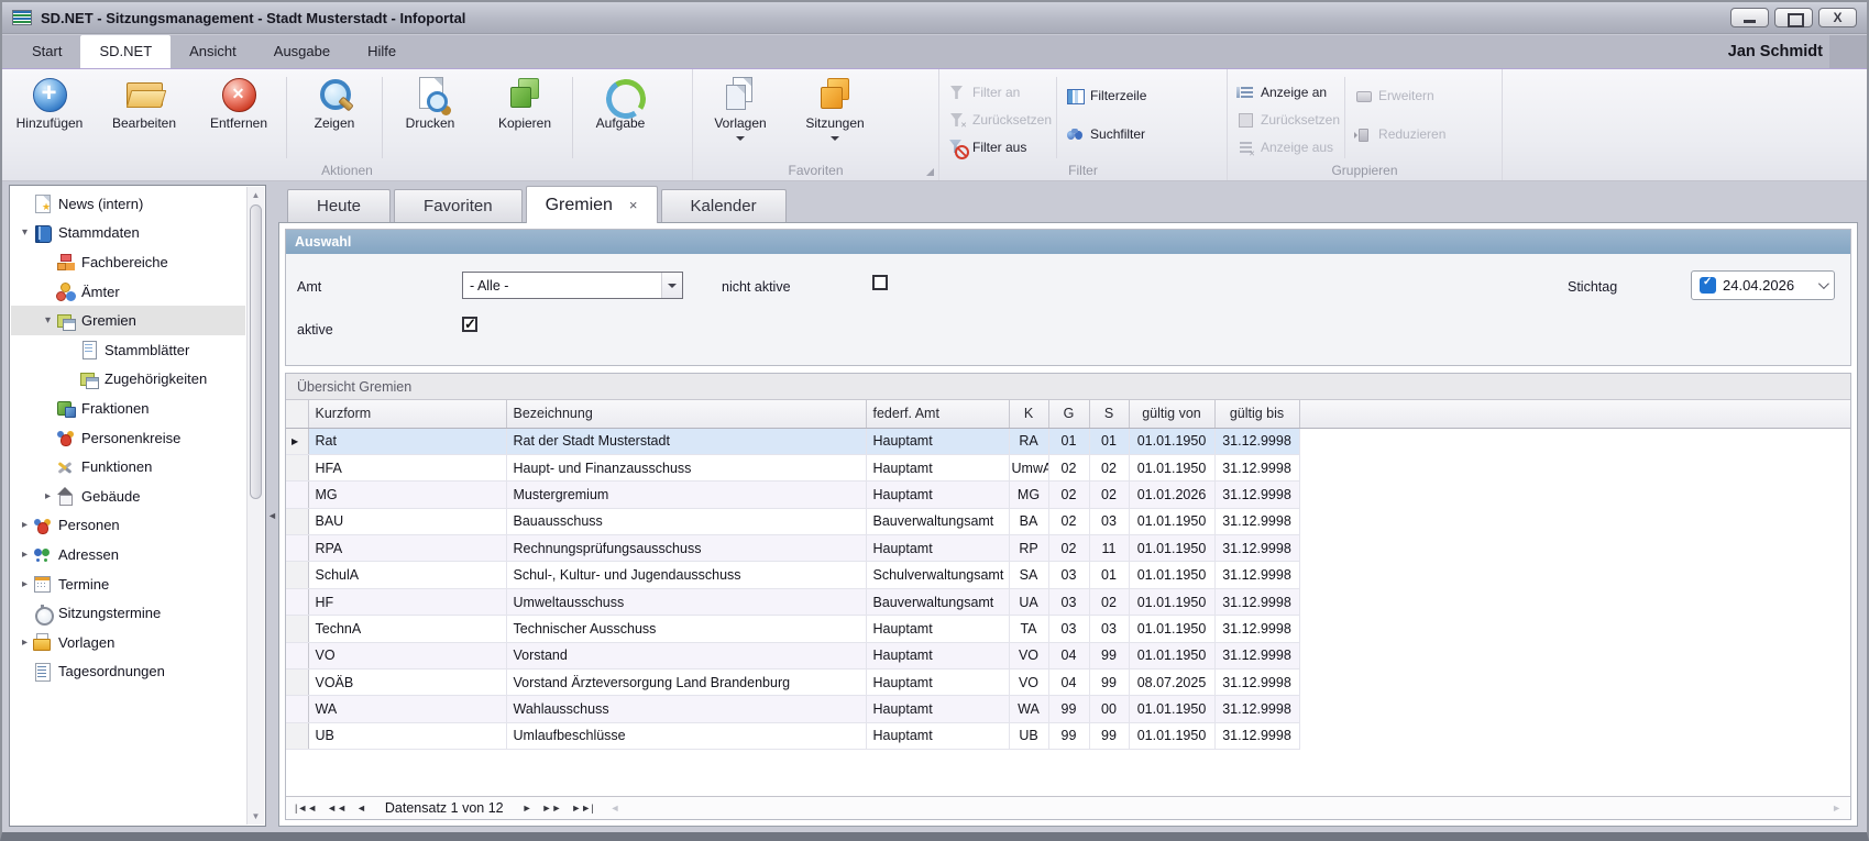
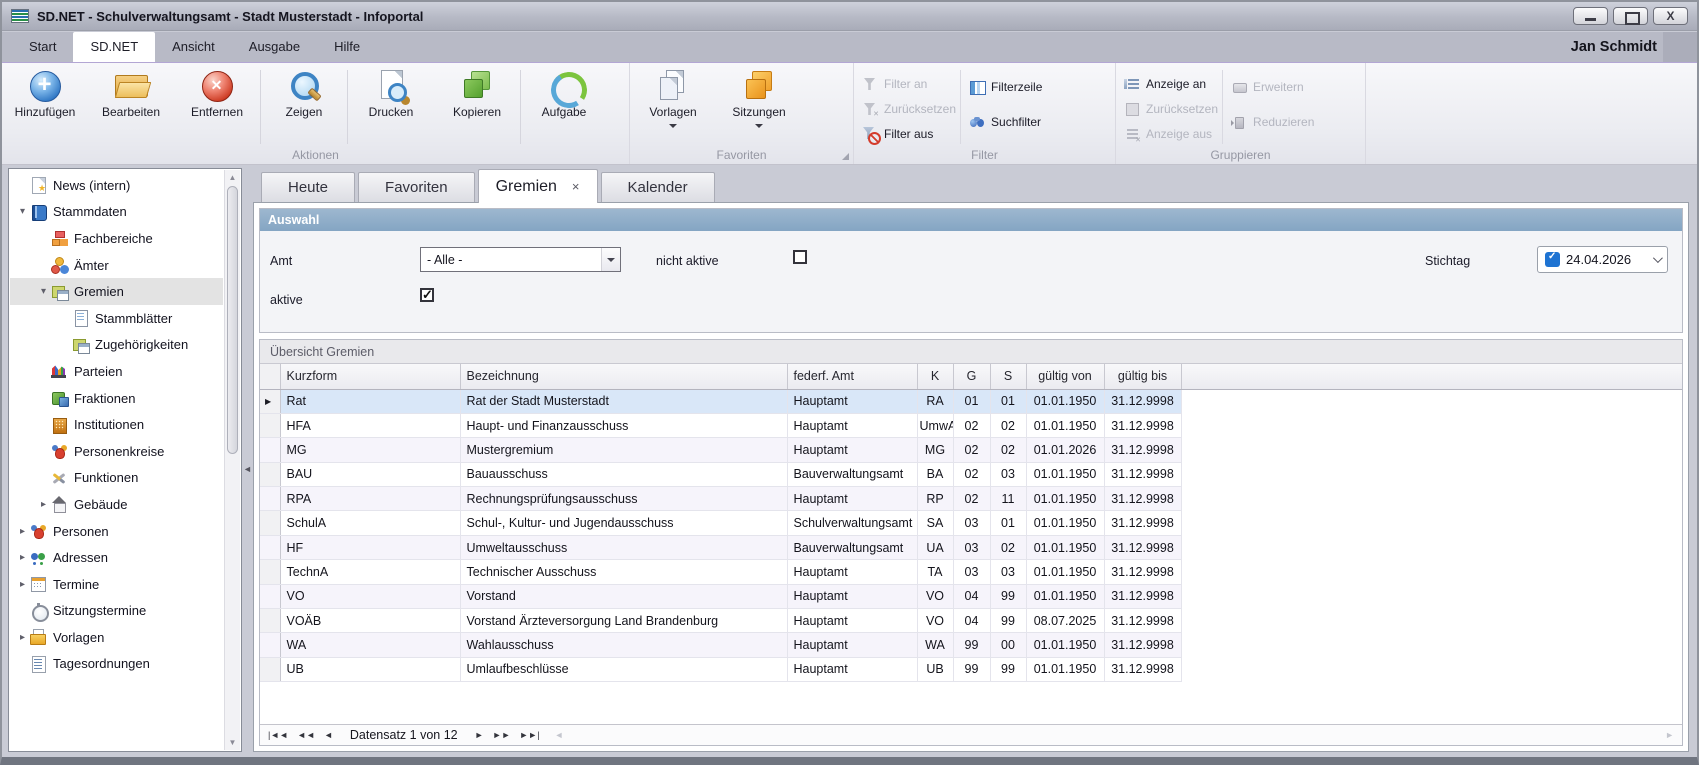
- SD.NET - Sitzungsmanagement - Stadt Musterstadt - Infoportal
+ SD.NET - Schulverwaltungsamt - Stadt Musterstadt - Infoportal
  Start
  SD.NET
  Ansicht
  Ausgabe
  Hilfe
  Jan Schmidt
  Hinzufügen
  Bearbeiten
  Entfernen
  Zeigen
  Drucken
  Kopieren
  Aufgabe
  Aktionen
  Vorlagen
  Sitzungen
  Favoriten
  Filter an
  Zurücksetzen
  Filter aus
  Filterzeile
  Suchfilter
  Filter
  Anzeige an
  Zurücksetzen
  Anzeige aus
  Erweitern
  Reduzieren
  Gruppieren
  News (intern)
  Stammdaten
  Fachbereiche
  Ämter
  Gremien
  Stammblätter
  Zugehörigkeiten
+ Parteien
  Fraktionen
+ Institutionen
  Personenkreise
  Funktionen
  Gebäude
  Personen
  Adressen
  Termine
  Sitzungstermine
  Vorlagen
  Tagesordnungen
  Heute
  Favoriten
  Gremien
  Kalender
  Auswahl
  Amt
  - Alle -
  nicht aktive
  aktive
  Stichtag
  24.04.2026
  Übersicht Gremien
  	Kurzform	Bezeichnung	federf. Amt	K	G	S	gültig von	gültig bis
  	Rat	Rat der Stadt Musterstadt	Hauptamt	RA	01	01	01.01.1950	31.12.9998
  	HFA	Haupt- und Finanzausschuss	Hauptamt	UmwA	02	02	01.01.1950	31.12.9998
  	MG	Mustergremium	Hauptamt	MG	02	02	01.01.2026	31.12.9998
  	BAU	Bauausschuss	Bauverwaltungsamt	BA	02	03	01.01.1950	31.12.9998
  	RPA	Rechnungsprüfungsausschuss	Hauptamt	RP	02	11	01.01.1950	31.12.9998
  	SchulA	Schul-, Kultur- und Jugendausschuss	Schulverwaltungsamt	SA	03	01	01.01.1950	31.12.9998
  	HF	Umweltausschuss	Bauverwaltungsamt	UA	03	02	01.01.1950	31.12.9998
  	TechnA	Technischer Ausschuss	Hauptamt	TA	03	03	01.01.1950	31.12.9998
  	VO	Vorstand	Hauptamt	VO	04	99	01.01.1950	31.12.9998
  	VOÄB	Vorstand Ärzteversorgung Land Brandenburg	Hauptamt	VO	04	99	08.07.2025	31.12.9998
  	WA	Wahlausschuss	Hauptamt	WA	99	00	01.01.1950	31.12.9998
  	UB	Umlaufbeschlüsse	Hauptamt	UB	99	99	01.01.1950	31.12.9998
  Datensatz 1 von 12
